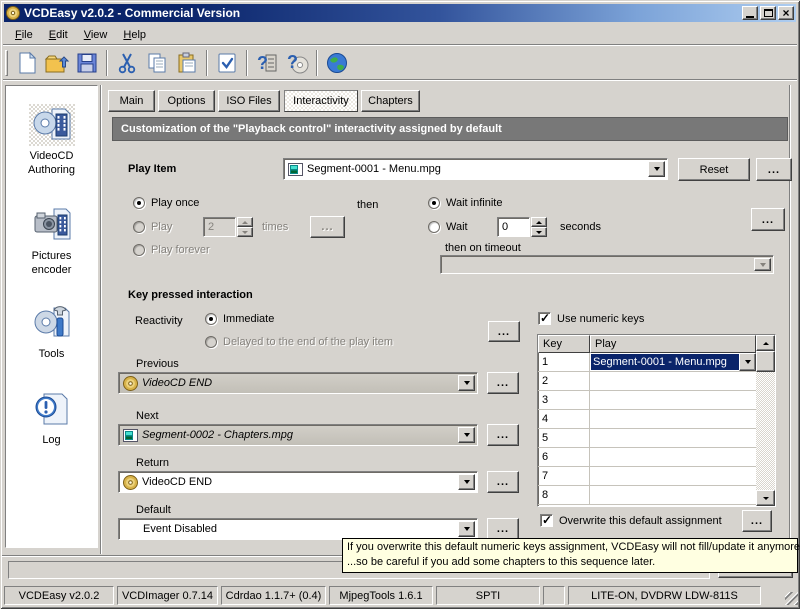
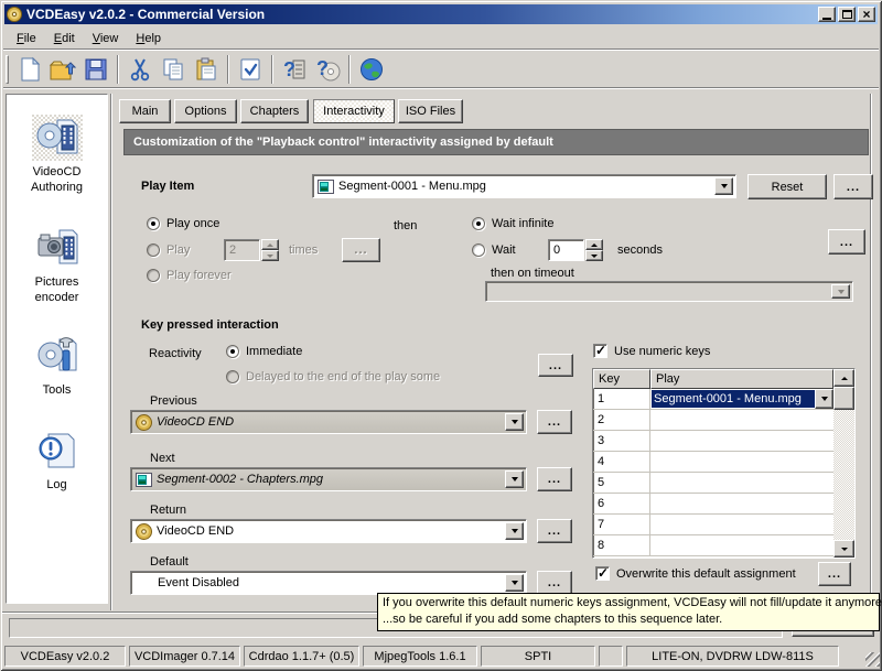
  VCDEasy v2.0.2 - Commercial Version
  ×
  File
  Edit
  View
  Help
  ?
  ?
  VideoCD
  Authoring
  Pictures
  encoder
  Tools
  Log
  Main
  Options
- ISO Files
+ Chapters
  Interactivity
- Chapters
+ ISO Files
  Customization of the "Playback control" interactivity assigned by default
  Play Item
  Segment-0001 - Menu.mpg
  Reset
  ...
  Play once
  then
  Wait infinite
  Play
  2
  times
  ...
  Wait
  0
  seconds
  ...
  Play forever
  then on timeout
  Key pressed interaction
  Reactivity
  Immediate
  ...
- Delayed to the end of the play item
+ Delayed to the end of the play some
  Previous
  VideoCD END
  ...
  Next
  Segment-0002 - Chapters.mpg
  ...
  Return
  VideoCD END
  ...
  Default
  Event Disabled
  ...
  Use numeric keys
  Key
  Play
  1
  Segment-0001 - Menu.mpg
  2
  3
  4
  5
  6
  7
  8
  Overwrite this default assignment
  ...
  If you overwrite this default numeric keys assignment, VCDEasy will not fill/update it anymore
  ...so be careful if you add some chapters to this sequence later.
  VCDEasy v2.0.2
  VCDImager 0.7.14
- Cdrdao 1.1.7+ (0.4)
+ Cdrdao 1.1.7+ (0.5)
  MjpegTools 1.6.1
  SPTI
  LITE-ON, DVDRW LDW-811S
